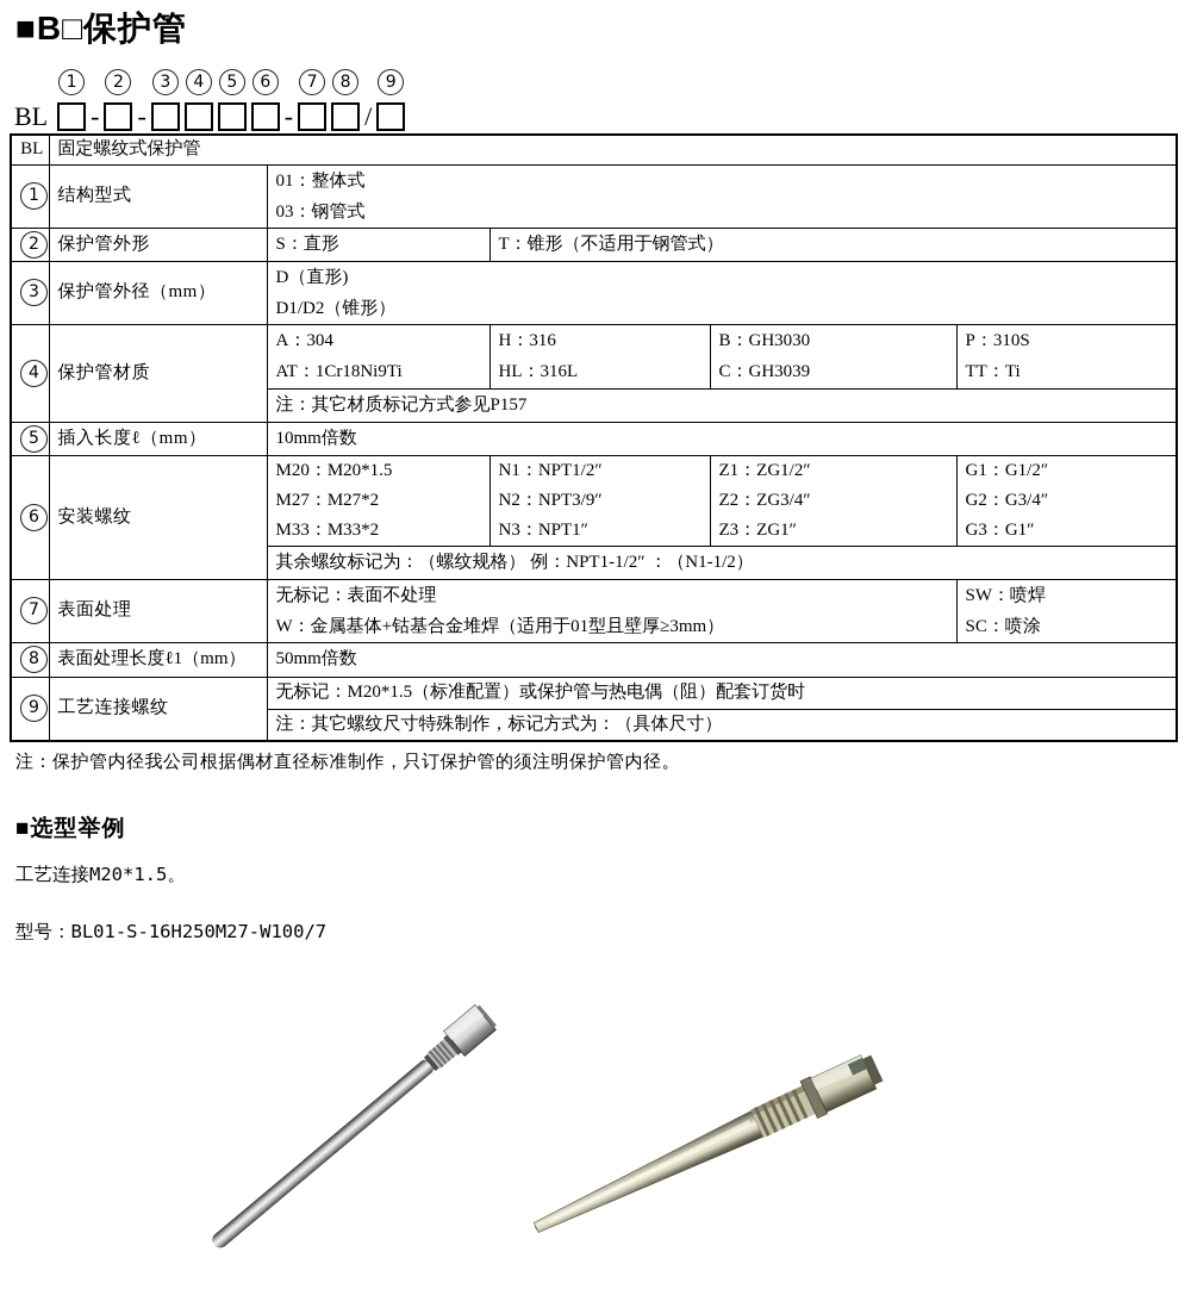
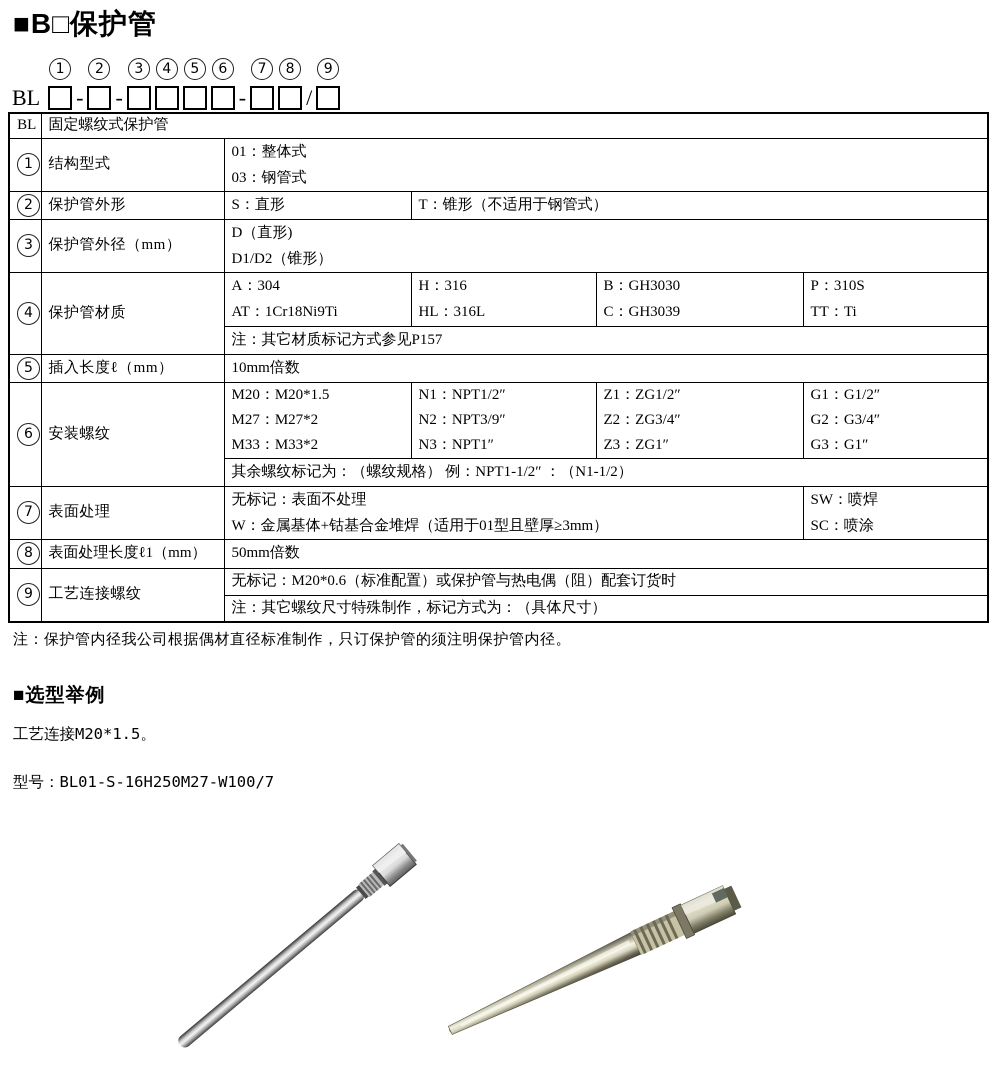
  ■B□保护管
  BL
  1
  -
  2
  -
  3
  4
  5
  6
  -
  7
  8
  /
  9
  BL	固定螺纹式保护管
  1	结构型式	01：整体式 03：钢管式
  2	保护管外形	S：直形	T：锥形（不适用于钢管式）
  3	保护管外径（mm）	D（直形) D1/D2（锥形）
  4	保护管材质	A：304 AT：1Cr18Ni9Ti	H：316 HL：316L	B：GH3030 C：GH3039	P：310S TT：Ti
  注：其它材质标记方式参见P157
  5	插入长度ℓ（mm）	10mm倍数
  6	安装螺纹	M20：M20*1.5 M27：M27*2 M33：M33*2	N1：NPT1/2″ N2：NPT3/9″ N3：NPT1″	Z1：ZG1/2″ Z2：ZG3/4″ Z3：ZG1″	G1：G1/2″ G2：G3/4″ G3：G1″
  其余螺纹标记为：（螺纹规格） 例：NPT1-1/2″ ：（N1-1/2）
  7	表面处理	无标记：表面不处理 W：金属基体+钴基合金堆焊（适用于01型且壁厚≥3mm）	SW：喷焊 SC：喷涂
  8	表面处理长度ℓ1（mm）	50mm倍数
- 9	工艺连接螺纹	无标记：M20*1.5（标准配置）或保护管与热电偶（阻）配套订货时
+ 9	工艺连接螺纹	无标记：M20*0.6（标准配置）或保护管与热电偶（阻）配套订货时
  注：其它螺纹尺寸特殊制作，标记方式为：（具体尺寸）
  注：保护管内径我公司根据偶材直径标准制作，只订保护管的须注明保护管内径。
  ■选型举例
  工艺连接M20*1.5。
  型号：BL01-S-16H250M27-W100/7
